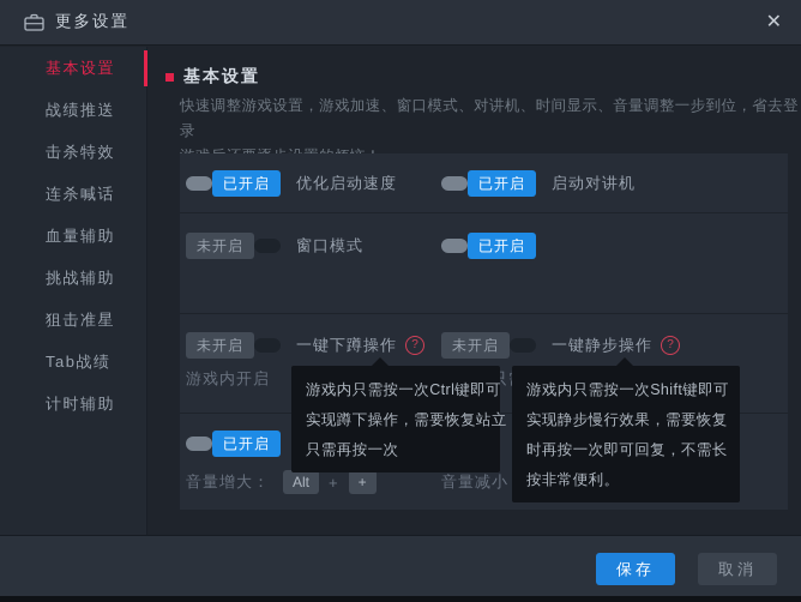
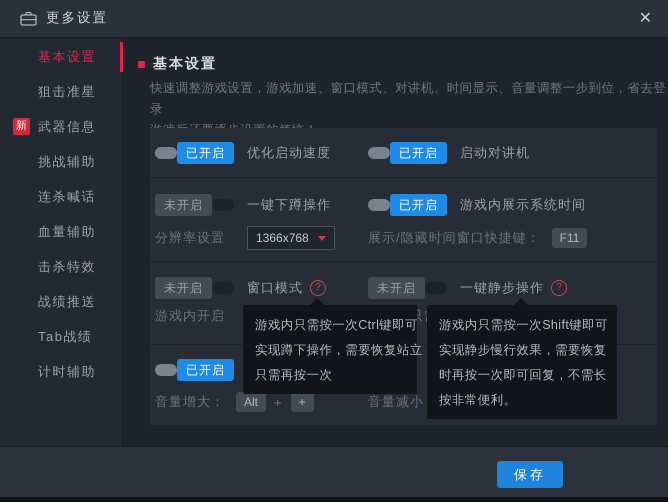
  更多设置
  ✕
  基本设置
- 战绩推送
+ 狙击准星
+ 新
+ 武器信息
- 击杀特效
+ 挑战辅助
  连杀喊话
  血量辅助
- 挑战辅助
+ 击杀特效
- 狙击准星
+ 战绩推送
  Tab战绩
  计时辅助
  基本设置
  快速调整游戏设置，游戏加速、窗口模式、对讲机、时间显示、音量调整一步到位，省去登录
  已开启
  优化启动速度
  已开启
  启动对讲机
  未开启
- 窗口模式
+ 一键下蹲操作
  已开启
+ 游戏内展示系统时间
+ 分辨率设置
+ 1366x768
+ 展示/隐藏时间窗口快捷键：
+ F11
  未开启
- 一键下蹲操作
+ 窗口模式
  ?
  未开启
  一键静步操作
  ?
  游戏内开启
  已开启
  音量增大：
  Alt
  +
  +
  音量减小
  游戏内只需按一次Ctrl键即可
  实现蹲下操作，需要恢复站立
  只需再按一次
  游戏内只需按一次Shift键即可
  实现静步慢行效果，需要恢复
  时再按一次即可回复，不需长
  按非常便利。
  保存
- 取消
